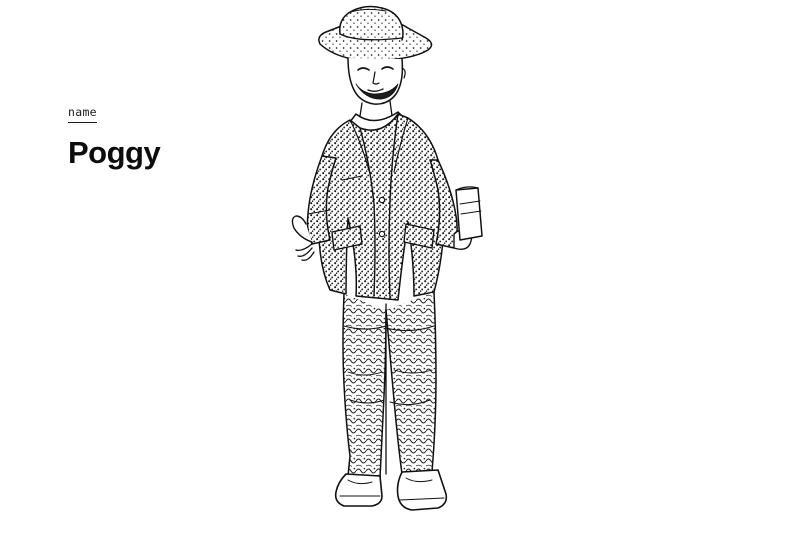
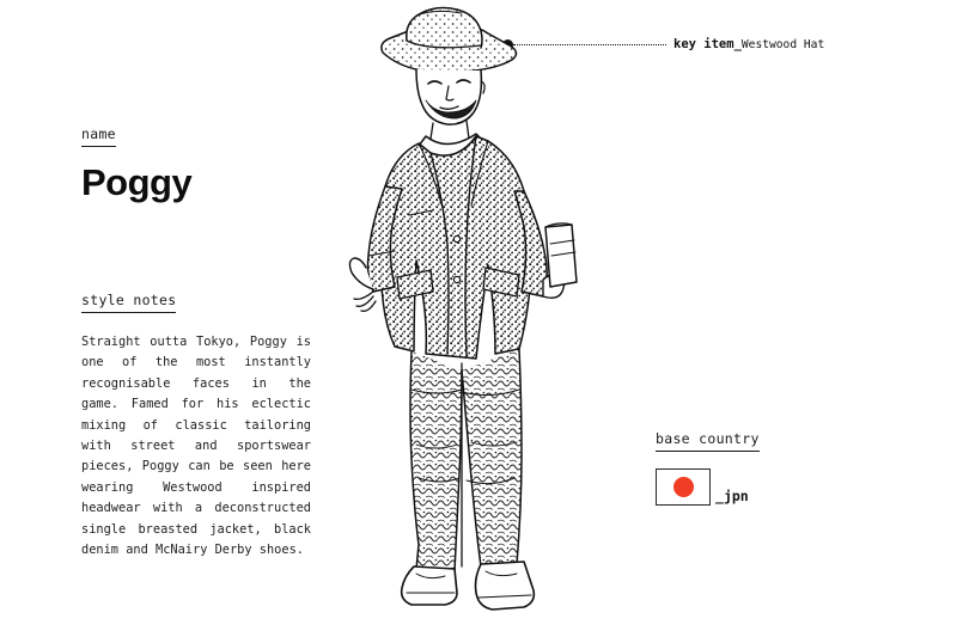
  name
  Poggy
+ style notes
+ Straight outta Tokyo, Poggy is one of the most instantly recognisable faces in the game. Famed for his eclectic mixing of classic tailoring with street and sportswear pieces, Poggy can be seen here wearing Westwood inspired headwear with a deconstructed single breasted jacket, black denim and McNairy Derby shoes.
+ base country
+ jpn
+ key item_Westwood Hat
